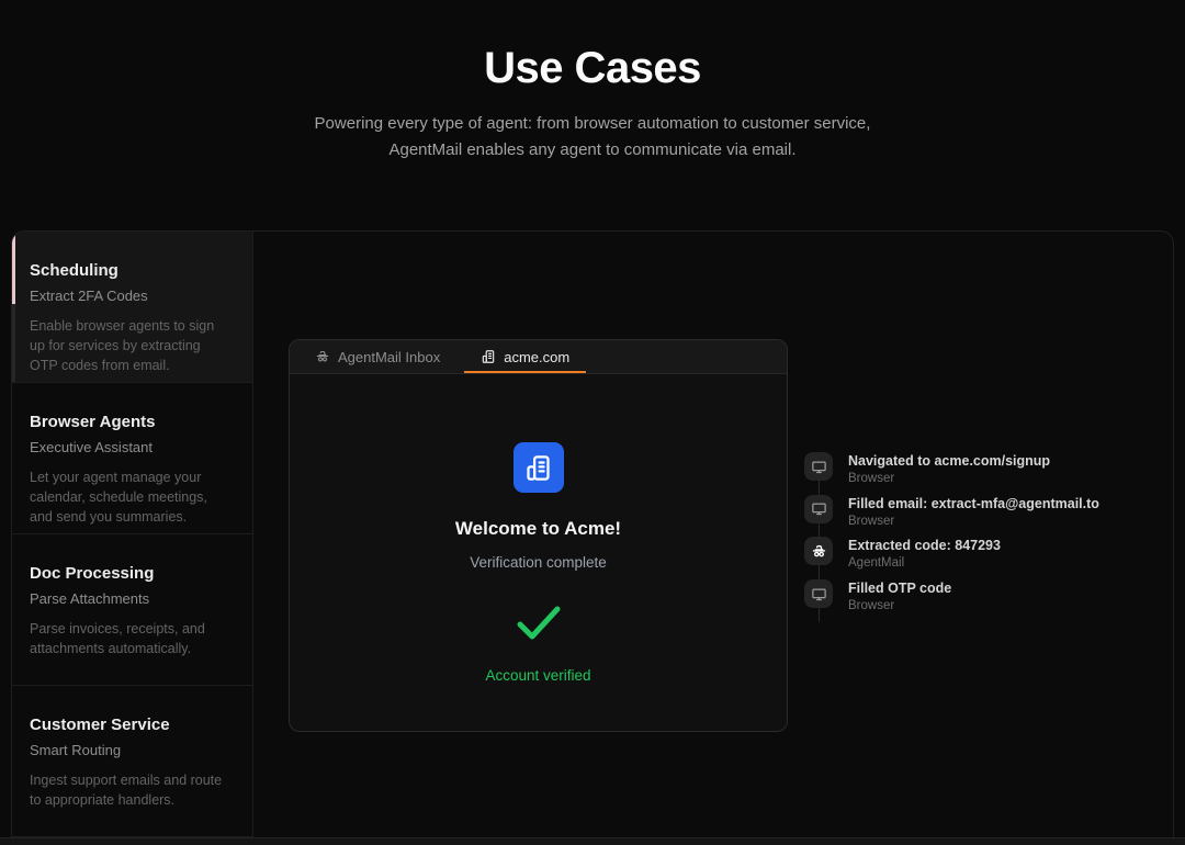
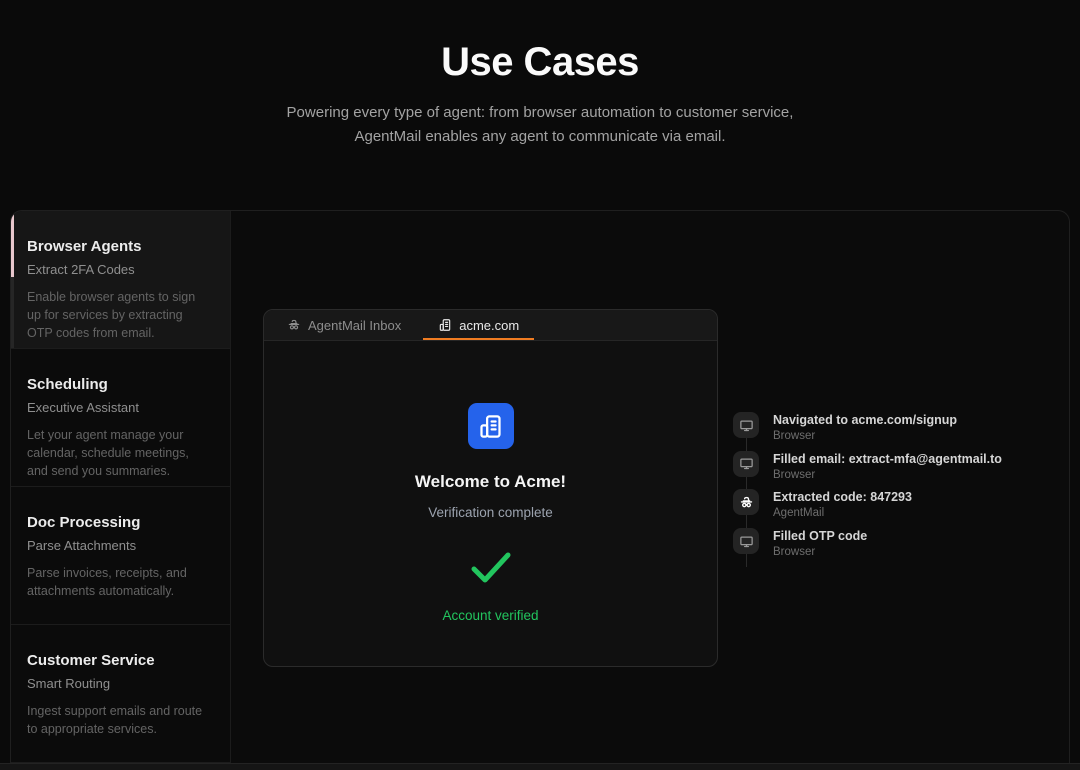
  Use Cases
  Powering every type of agent: from browser automation to customer service, AgentMail enables any agent to communicate via email.
- Scheduling
+ Browser Agents
  Extract 2FA Codes
  Enable browser agents to sign up for services by extracting OTP codes from email.
- Browser Agents
+ Scheduling
  Executive Assistant
  Let your agent manage your calendar, schedule meetings, and send you summaries.
  Doc Processing
  Parse Attachments
  Parse invoices, receipts, and attachments automatically.
  Customer Service
  Smart Routing
- Ingest support emails and route to appropriate handlers.
+ Ingest support emails and route to appropriate services.
  AgentMail Inbox
  acme.com
  Welcome to Acme!
  Verification complete
  Account verified
  Navigated to acme.com/signup
  Browser
  Filled email: extract-mfa@agentmail.to
  Browser
  Extracted code: 847293
  AgentMail
  Filled OTP code
  Browser
